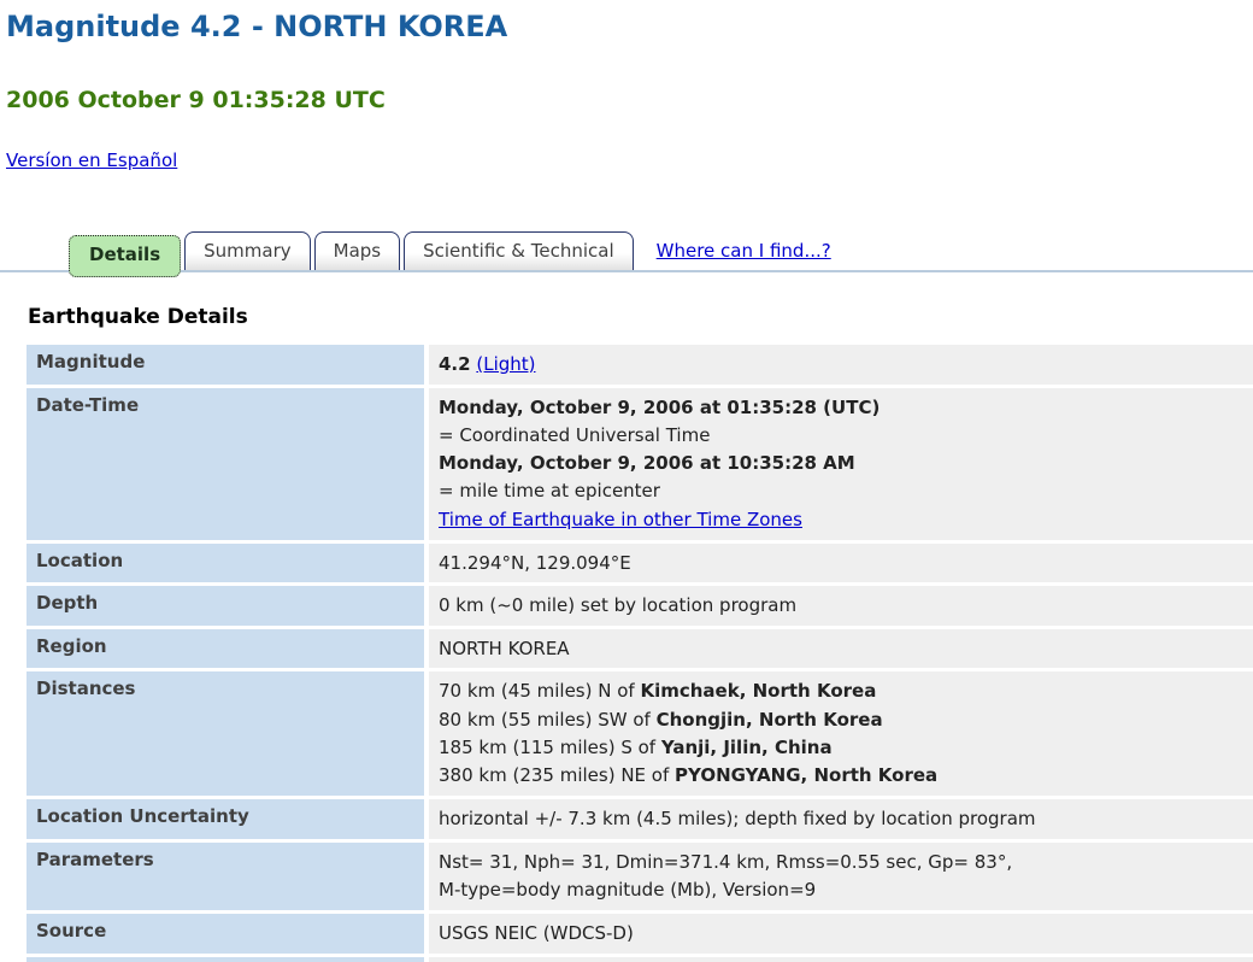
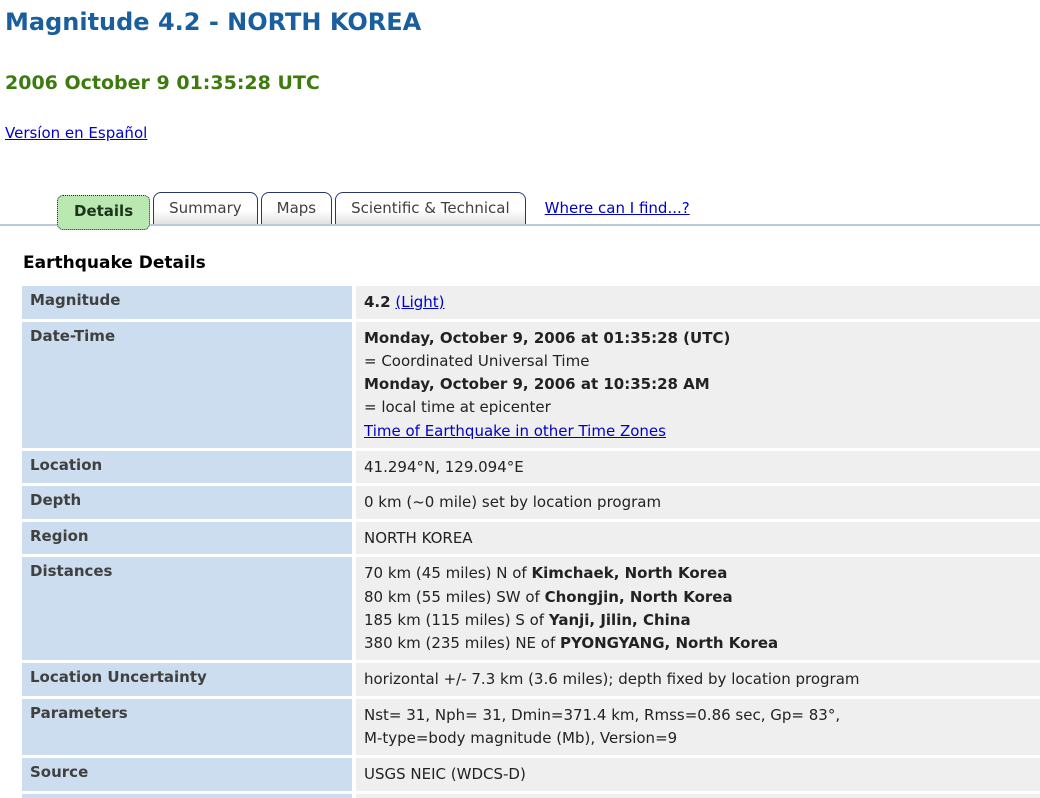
  Magnitude 4.2 - NORTH KOREA
  2006 October 9 01:35:28 UTC
  Versíon en Español
  Details
  Summary
  Maps
  Scientific & Technical
  Where can I find...?
  Earthquake Details
  Magnitude	4.2 (Light)
- Date-Time	Monday, October 9, 2006 at 01:35:28 (UTC) = Coordinated Universal Time Monday, October 9, 2006 at 10:35:28 AM = mile time at epicenter Time of Earthquake in other Time Zones
+ Date-Time	Monday, October 9, 2006 at 01:35:28 (UTC) = Coordinated Universal Time Monday, October 9, 2006 at 10:35:28 AM = local time at epicenter Time of Earthquake in other Time Zones
  Location	41.294°N, 129.094°E
  Depth	0 km (~0 mile) set by location program
  Region	NORTH KOREA
  Distances	70 km (45 miles) N of Kimchaek, North Korea 80 km (55 miles) SW of Chongjin, North Korea 185 km (115 miles) S of Yanji, Jilin, China 380 km (235 miles) NE of PYONGYANG, North Korea
- Location Uncertainty	horizontal +/- 7.3 km (4.5 miles); depth fixed by location program
+ Location Uncertainty	horizontal +/- 7.3 km (3.6 miles); depth fixed by location program
- Parameters	Nst= 31, Nph= 31, Dmin=371.4 km, Rmss=0.55 sec, Gp= 83°, M-type=body magnitude (Mb), Version=9
+ Parameters	Nst= 31, Nph= 31, Dmin=371.4 km, Rmss=0.86 sec, Gp= 83°, M-type=body magnitude (Mb), Version=9
  Source	USGS NEIC (WDCS-D)
